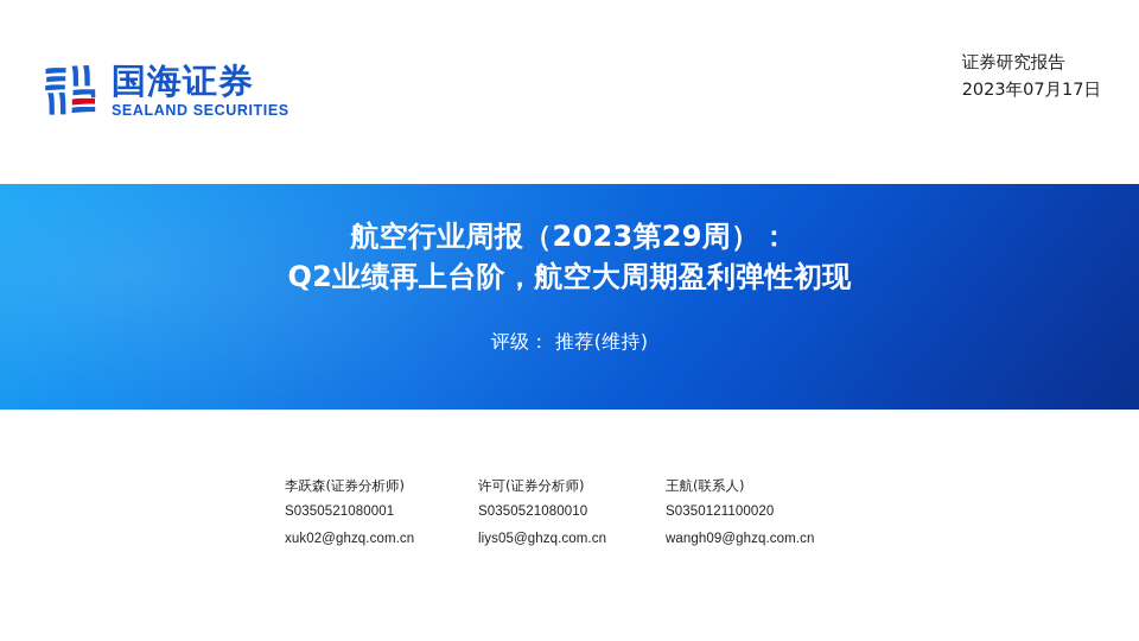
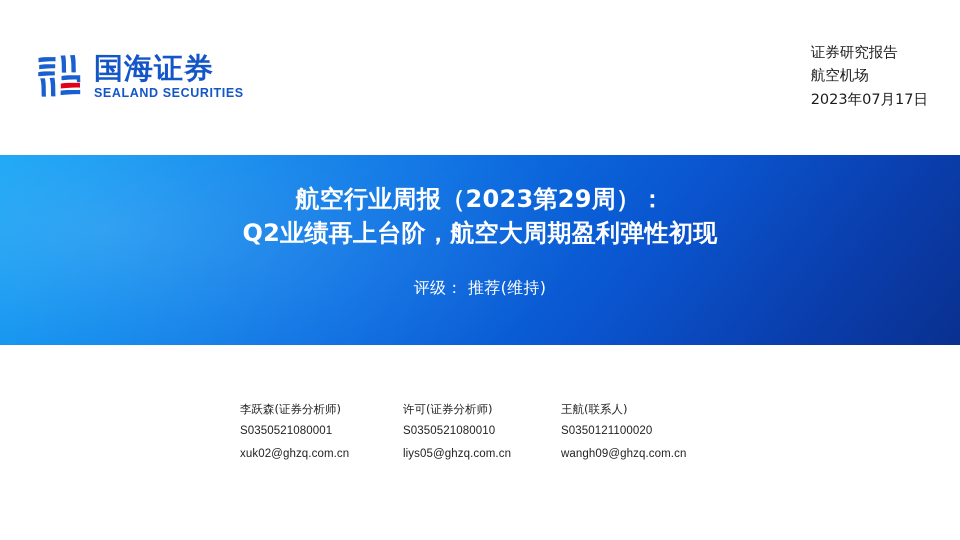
  国海证券
  SEALAND SECURITIES
  证券研究报告
+ 航空机场
  2023年07月17日
  航空行业周报（2023第29周）：
  Q2业绩再上台阶，航空大周期盈利弹性初现
  评级： 推荐(维持)
  李跃森(证券分析师)
  S0350521080001
  xuk02@ghzq.com.cn
  许可(证券分析师)
  S0350521080010
  liys05@ghzq.com.cn
  王航(联系人)
  S0350121100020
  wangh09@ghzq.com.cn
